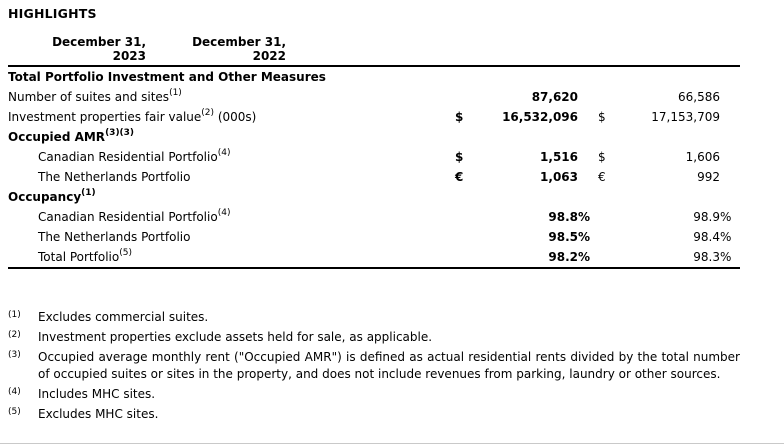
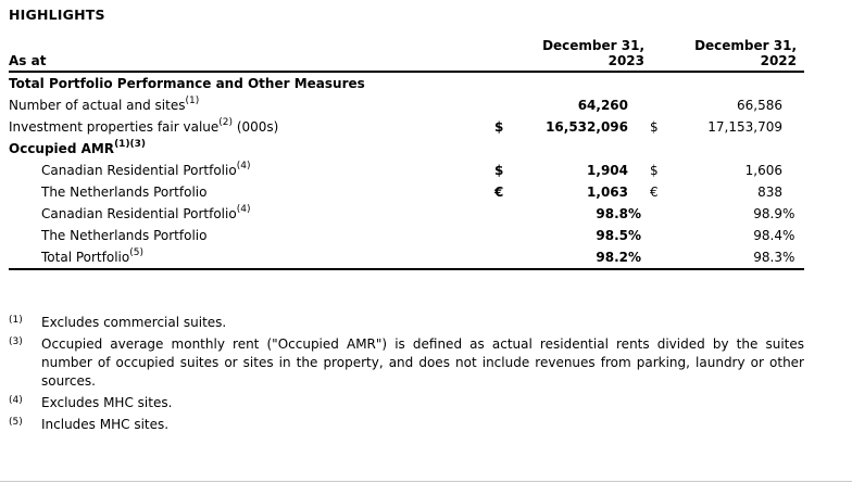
  HIGHLIGHTS
+ As at
  December 31,
  2023
  December 31,
  2022
- Total Portfolio Investment and Other Measures
+ Total Portfolio Performance and Other Measures
- Number of suites and sites(1)
+ Number of actual and sites(1)
- 87,620
+ 64,260
  66,586
  Investment properties fair value(2) (000s)
  $
  16,532,096
  $
  17,153,709
- Occupied AMR(3)(3)
+ Occupied AMR(1)(3)
  Canadian Residential Portfolio(4)
  $
- 1,516
+ 1,904
  $
  1,606
  The Netherlands Portfolio
  €
  1,063
  €
- 992
+ 838
- Occupancy(1)
  Canadian Residential Portfolio(4)
  98.8
  %
  98.9
  %
  The Netherlands Portfolio
  98.5
  %
  98.4
  %
  Total Portfolio(5)
  98.2
  %
  98.3
  %
  (1)
  Excludes commercial suites.
- (2)
- Investment properties exclude assets held for sale, as applicable.
  (3)
- Occupied average monthly rent ("Occupied AMR") is defined as actual residential rents divided by the total number of occupied suites or sites in the property, and does not include revenues from parking, laundry or other sources.
+ Occupied average monthly rent ("Occupied AMR") is defined as actual residential rents divided by the suites number of occupied suites or sites in the property, and does not include revenues from parking, laundry or other sources.
  (4)
- Includes MHC sites.
+ Excludes MHC sites.
  (5)
- Excludes MHC sites.
+ Includes MHC sites.
